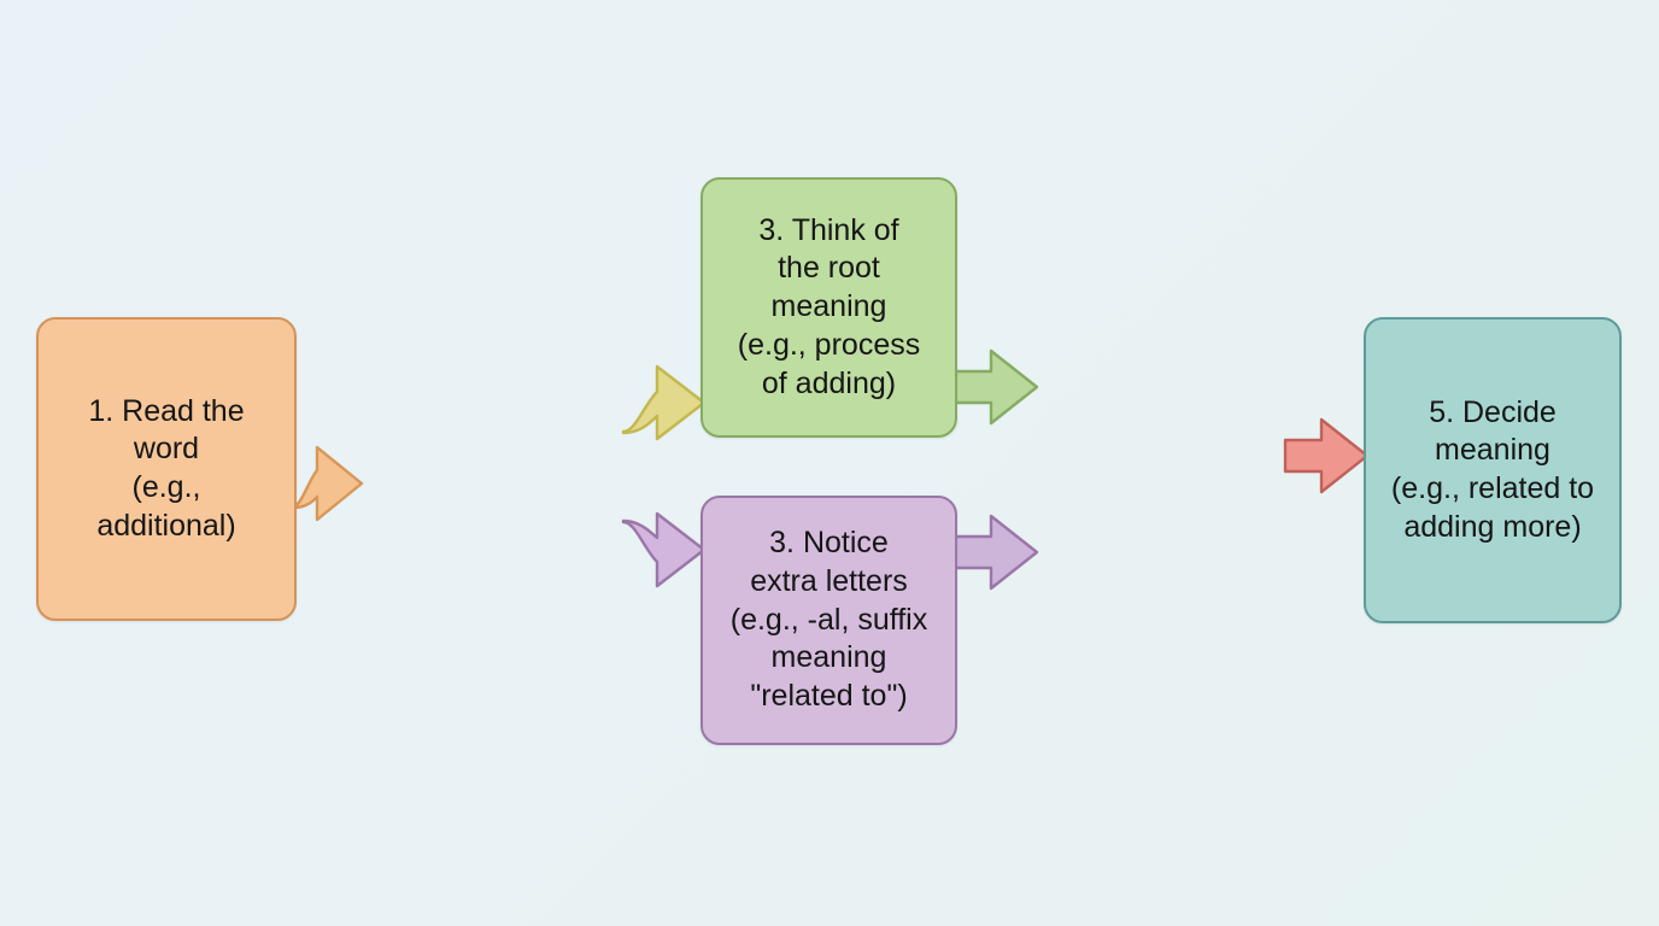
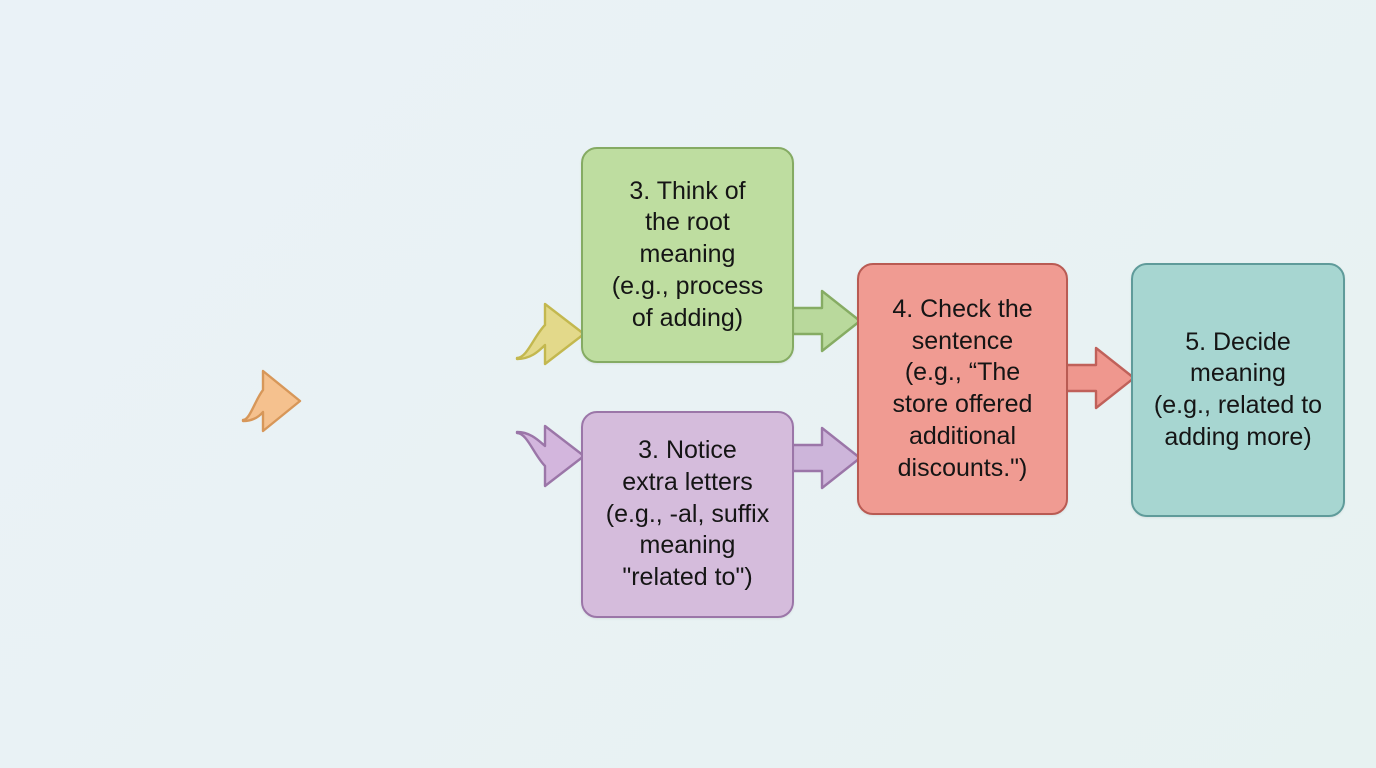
- 1. Read the
- word
- (e.g.,
- additional)
  3. Think of
  the root
  meaning
  (e.g., process
  of adding)
  3. Notice
  extra letters
  (e.g., -al, suffix
  meaning
  "related to")
+ 4. Check the
+ sentence
+ (e.g., “The
+ store offered
+ additional
+ discounts.")
  5. Decide
  meaning
  (e.g., related to
  adding more)
